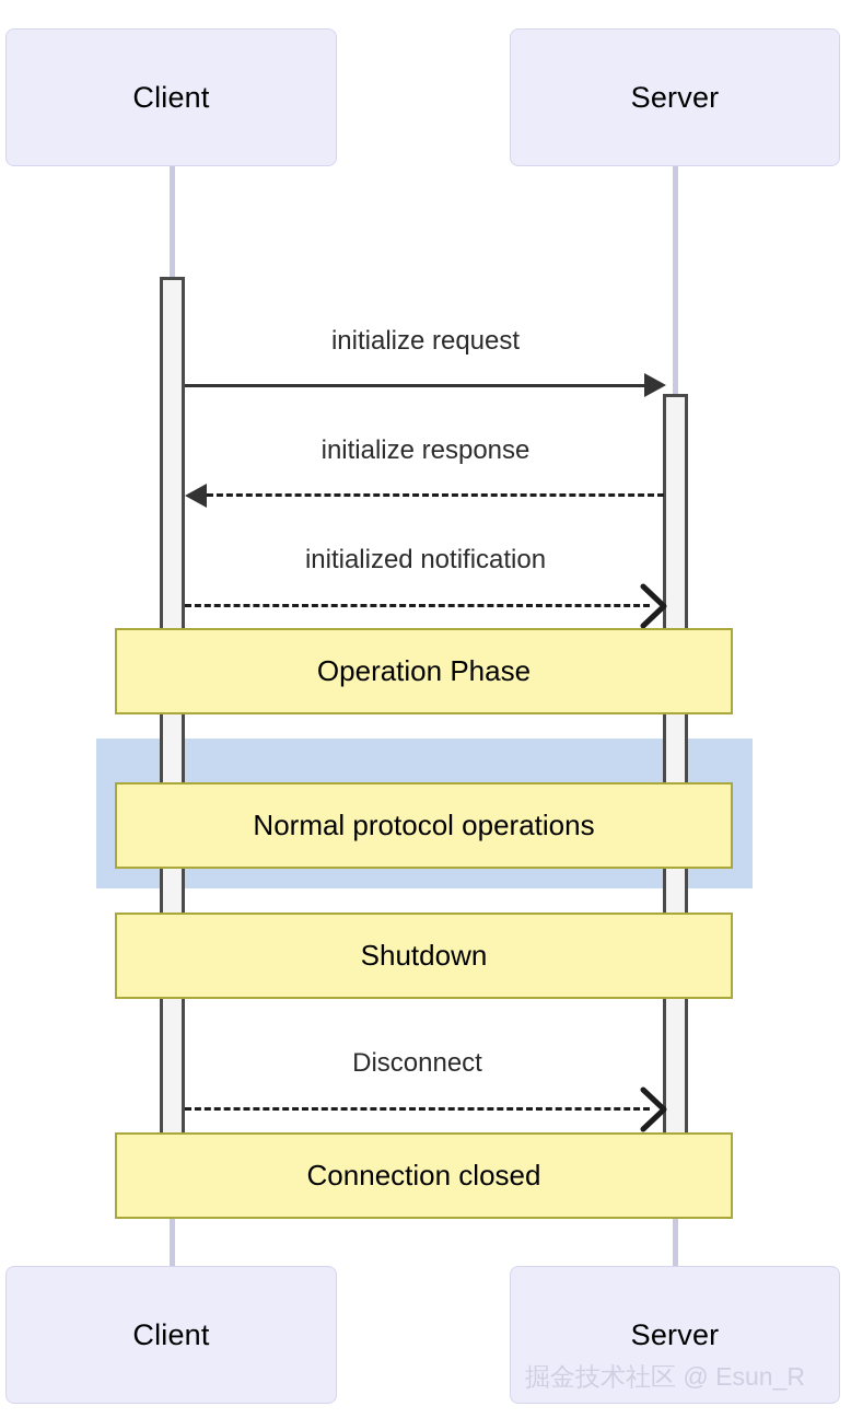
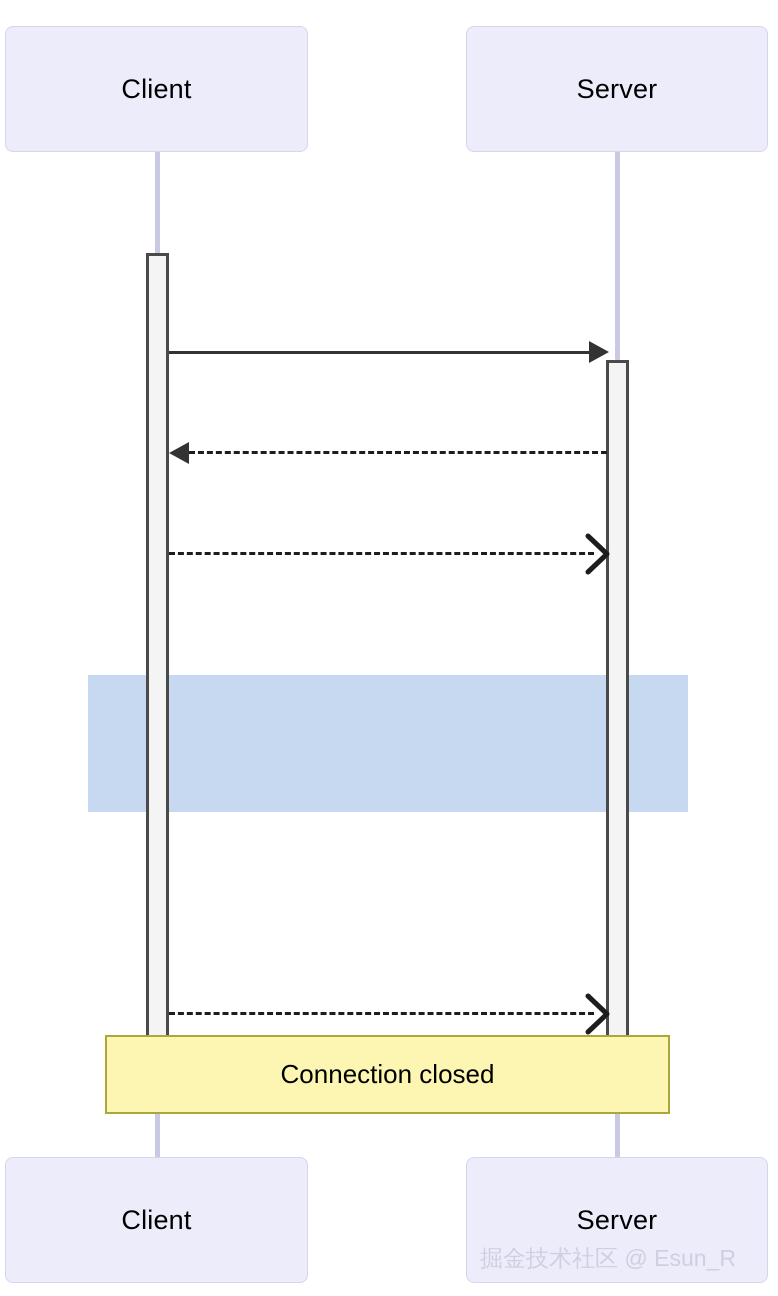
  Client
  Server
- initialize request
- initialize response
- initialized notification
- Operation Phase
- Normal protocol operations
- Shutdown
- Disconnect
  Connection closed
  Client
  Server
  掘金技术社区 @ Esun_R
